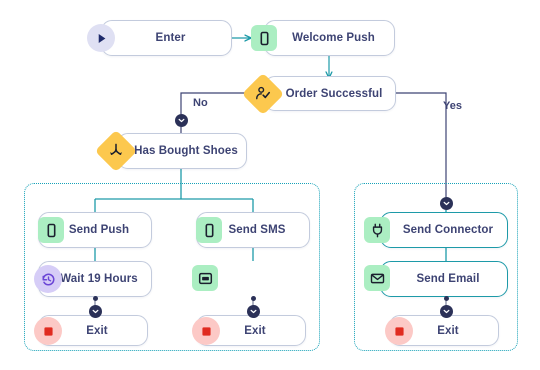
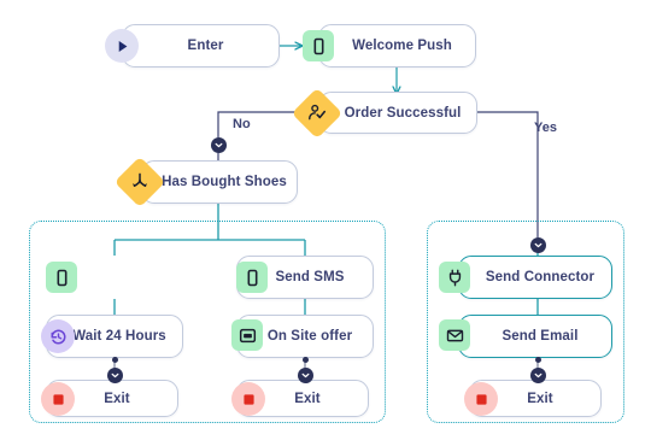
  No
  Yes
  Enter
  Welcome Push
  Order Successful
  Has Bought Shoes
- Send Push
- Wait 19 Hours
+ Wait 24 Hours
  Exit
  Send SMS
+ On Site offer
  Exit
  Send Connector
  Send Email
  Exit
